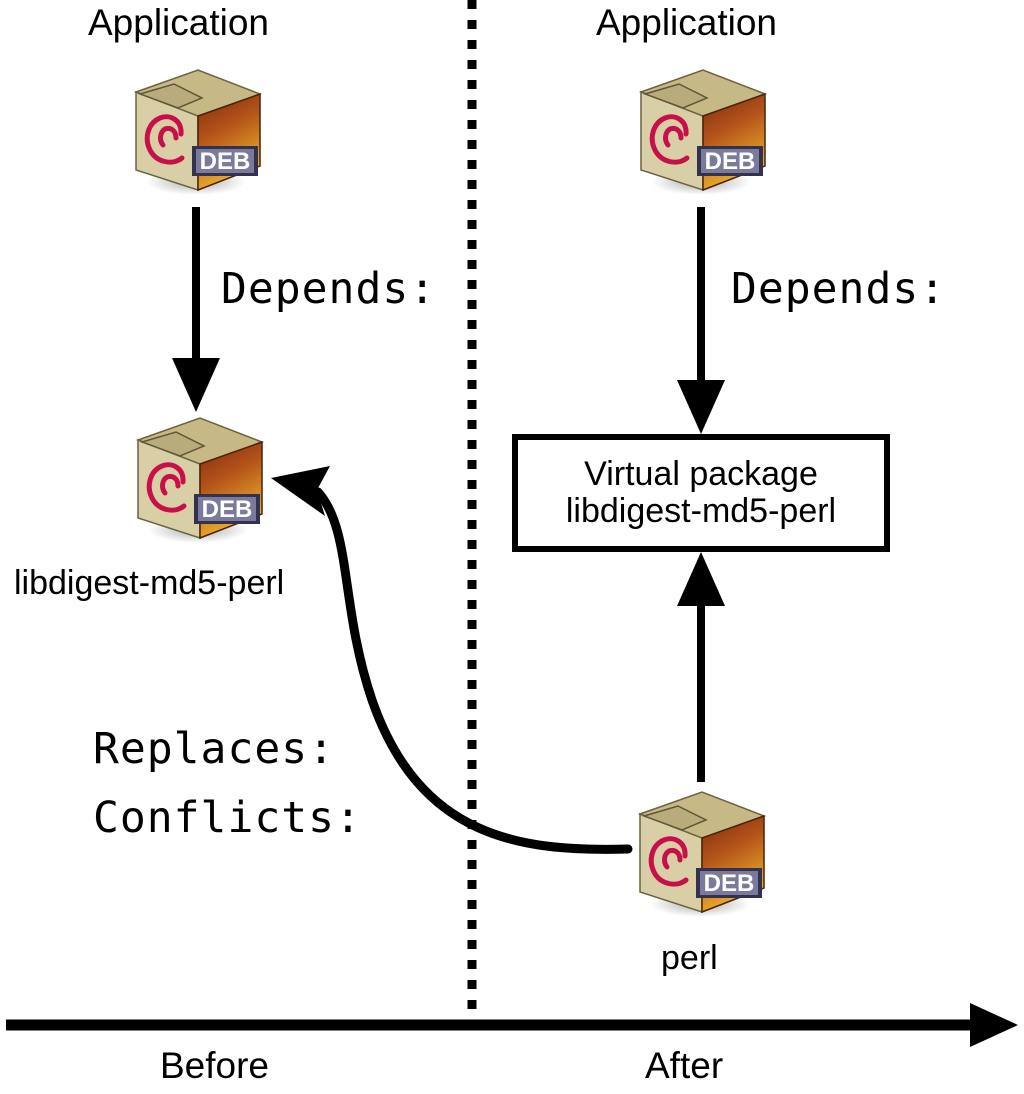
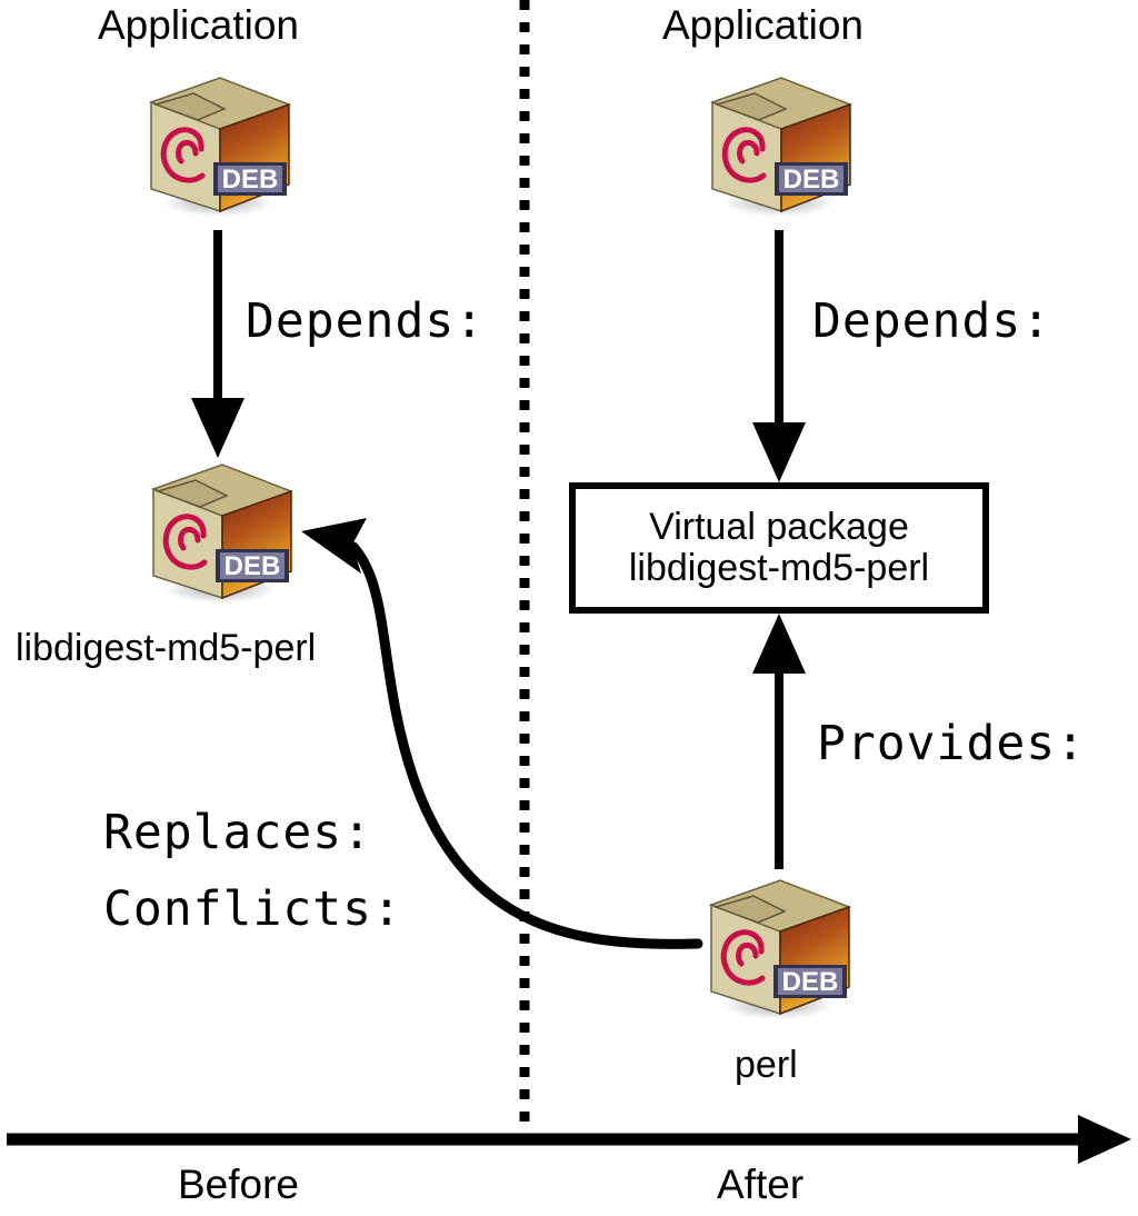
  DEB
  DEB
  DEB
  DEB
  Application
  Application
  Depends:
  Depends:
  libdigest-md5-perl
  Replaces:
  Conflicts:
+ Provides:
  perl
  Virtual package
  libdigest-md5-perl
  Before
  After
